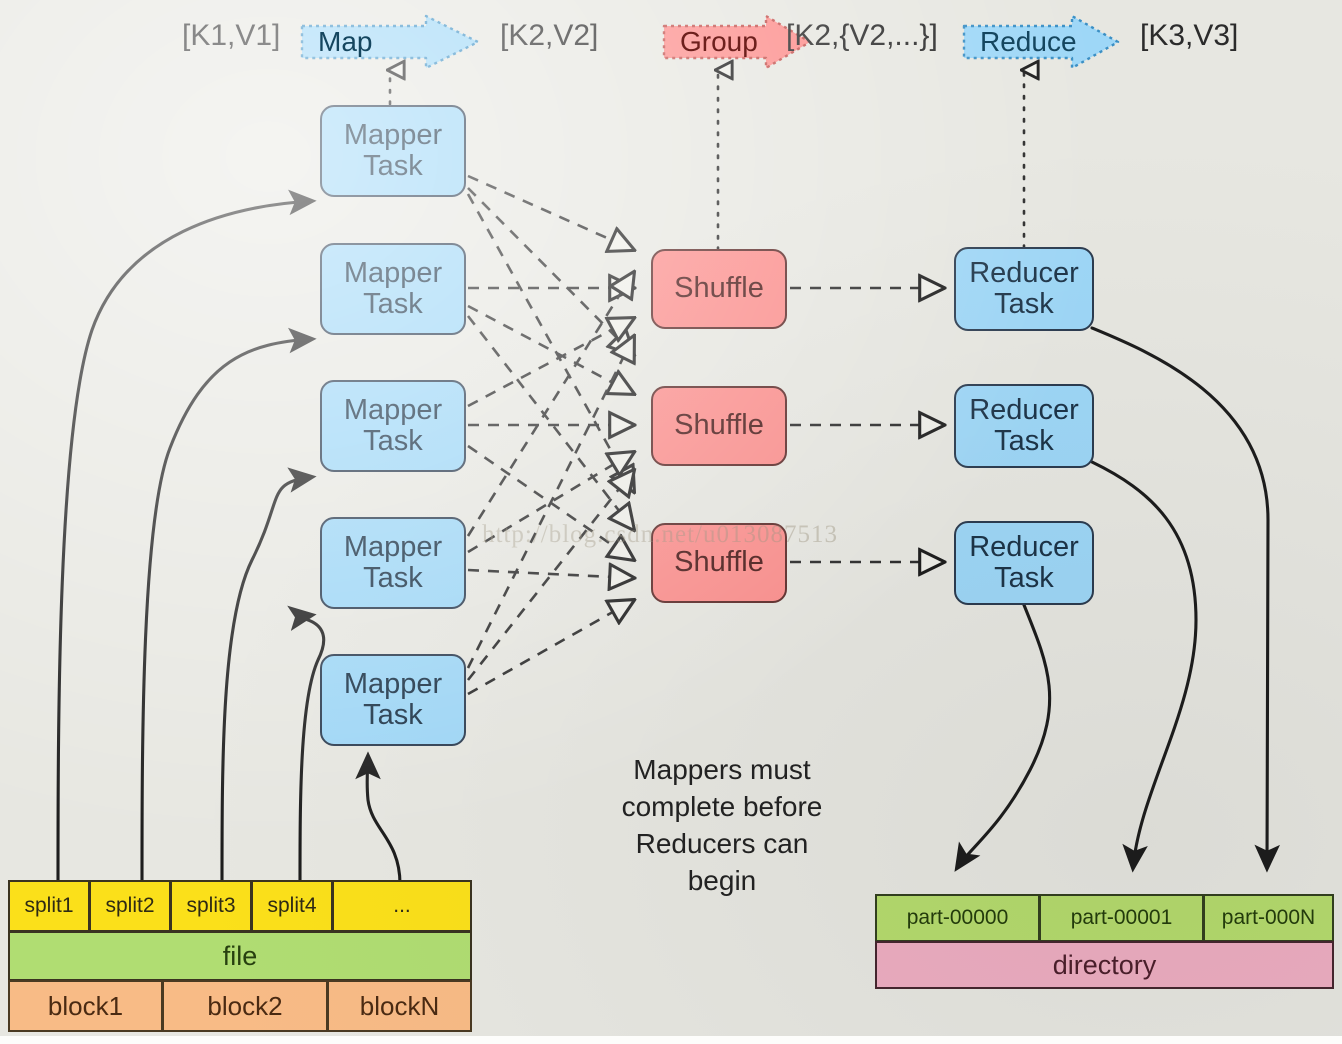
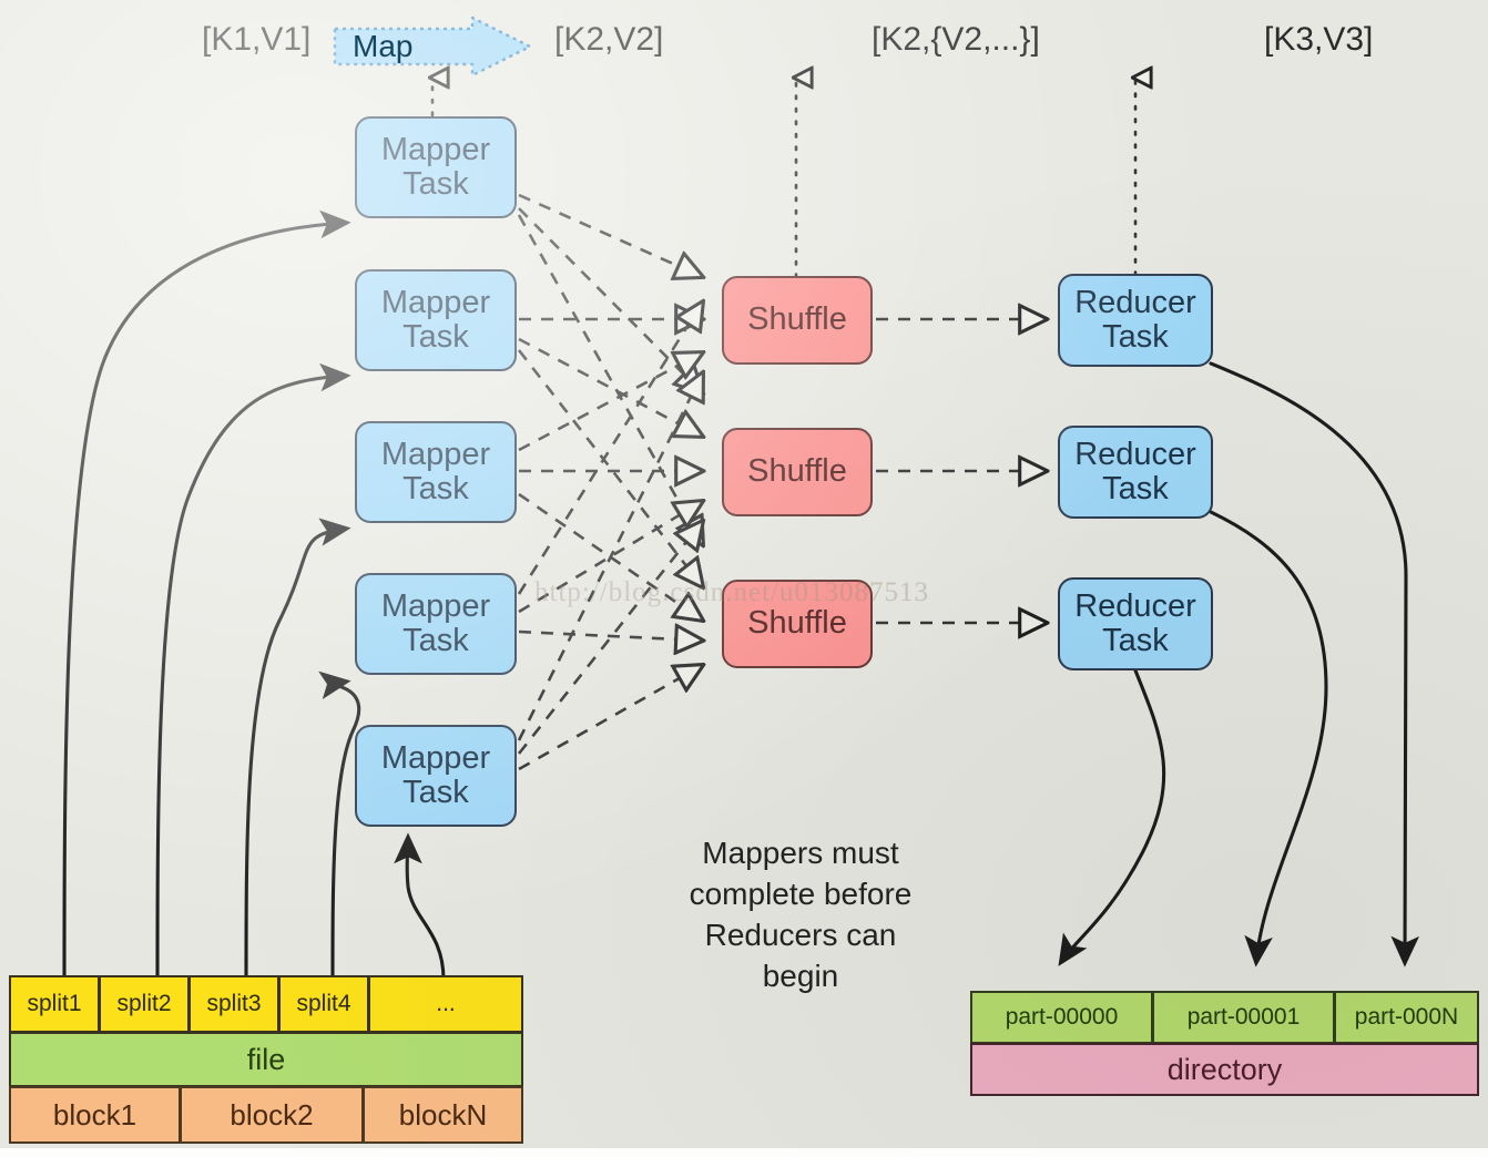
  Map
- Group
- Reduce
